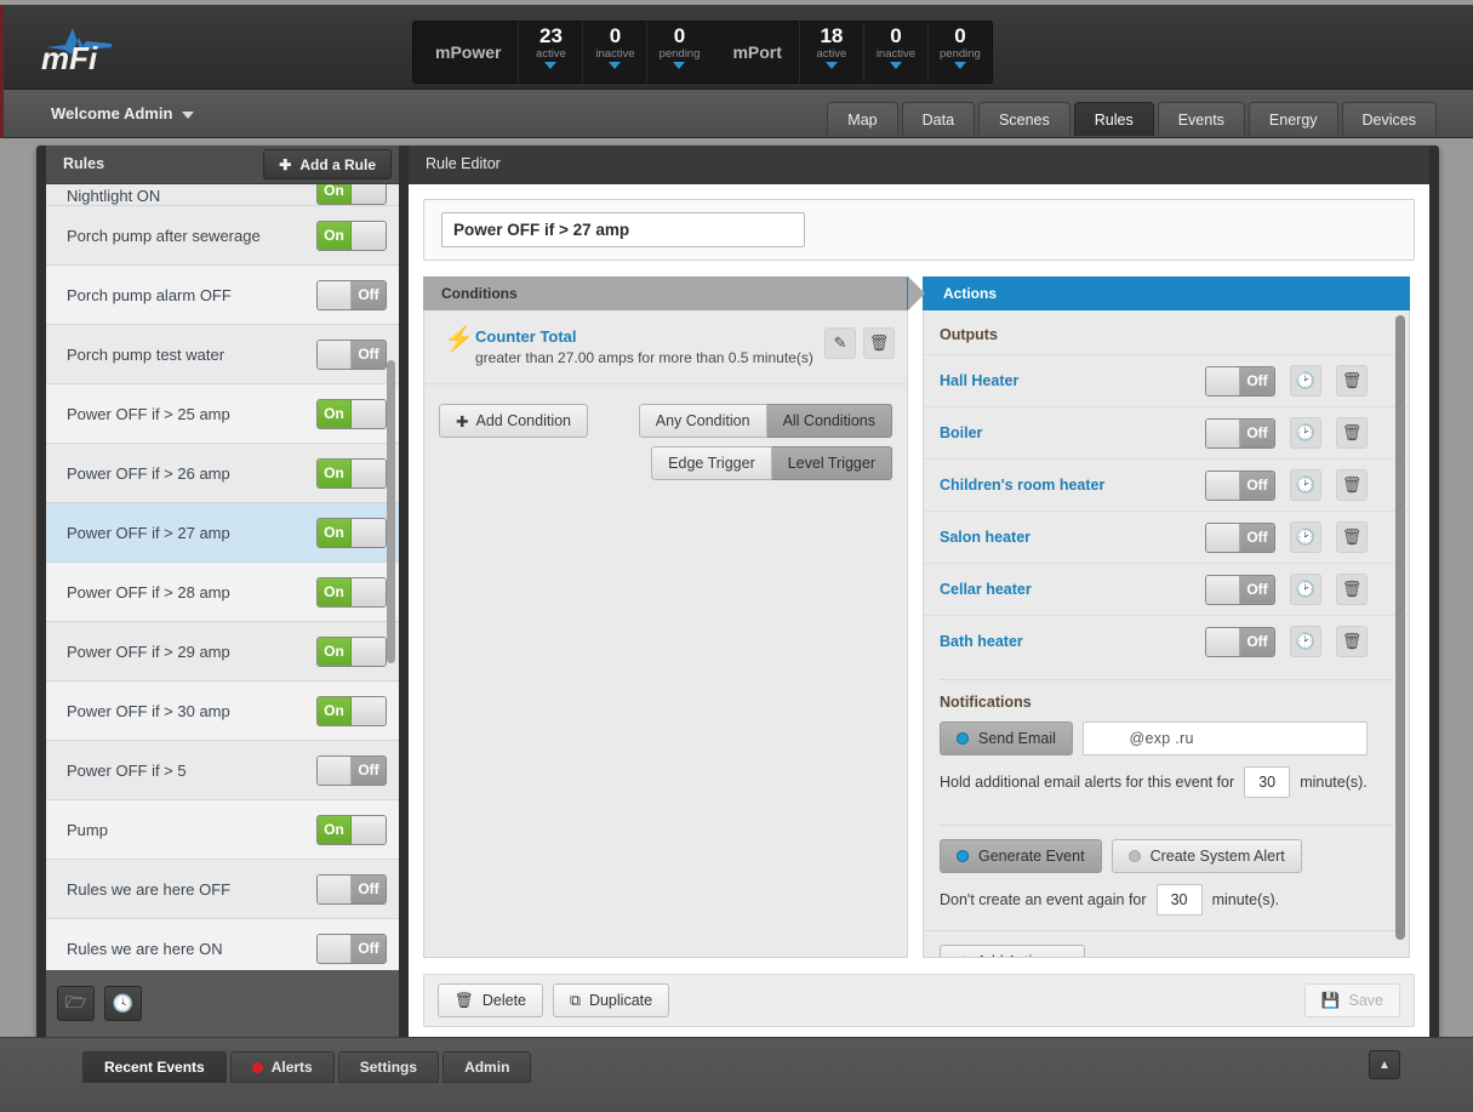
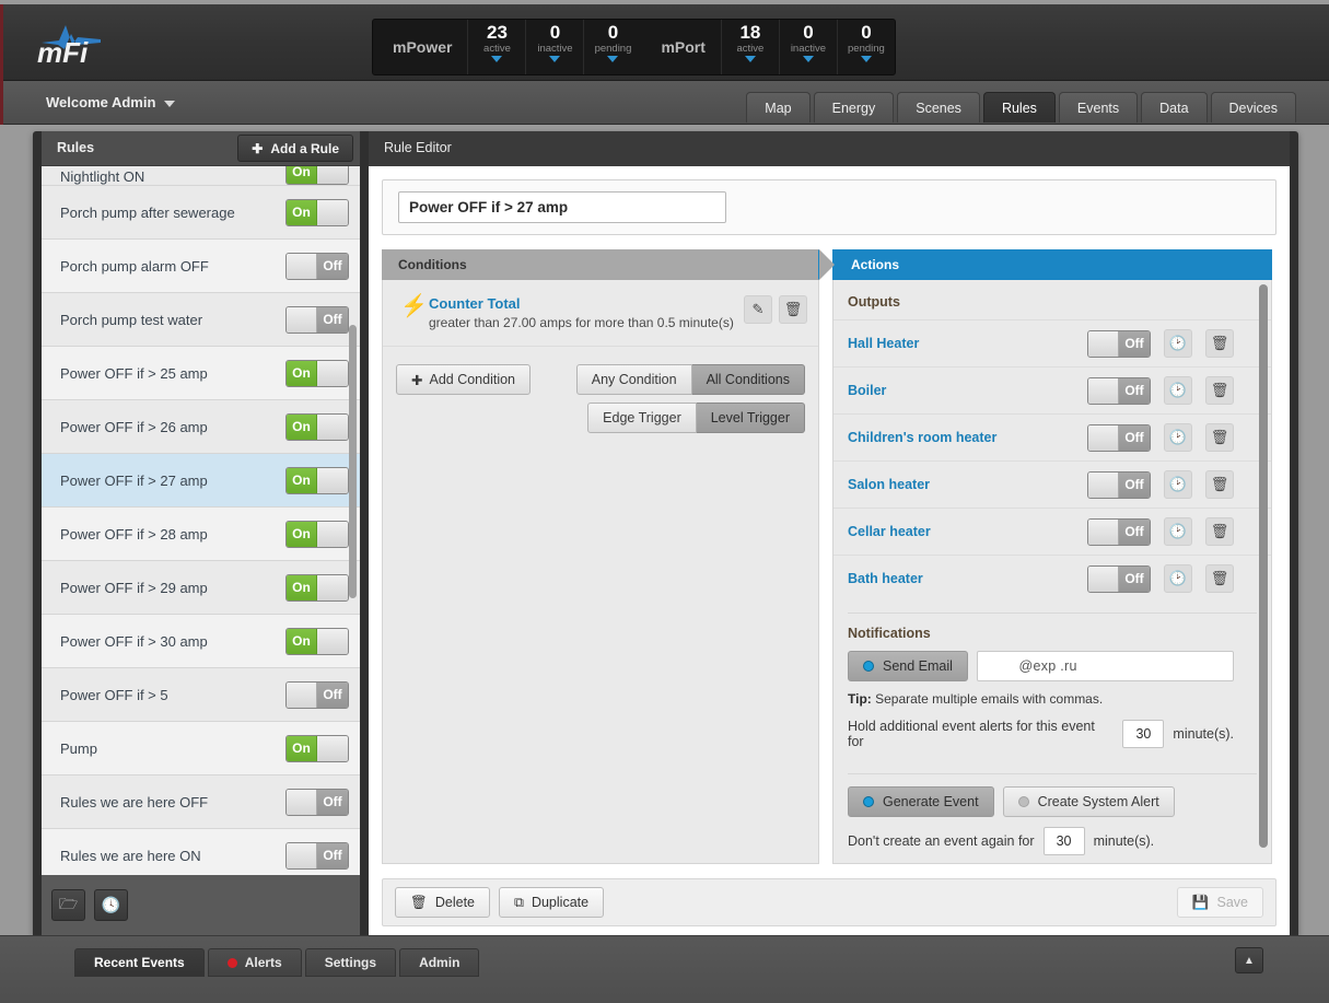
  mFi
  mPower
  23
  active
  0
  inactive
  0
  pending
  mPort
  18
  active
  0
  inactive
  0
  pending
  Welcome Admin
  Map
- Data
+ Energy
  Scenes
  Rules
  Events
- Energy
+ Data
  Devices
  Rules
  ✚
  Add a Rule
  Nightlight ON
  On
  Porch pump after sewerage
  On
  Porch pump alarm OFF
  Off
  Porch pump test water
  Off
  Power OFF if > 25 amp
  On
  Power OFF if > 26 amp
  On
  Power OFF if > 27 amp
  On
  Power OFF if > 28 amp
  On
  Power OFF if > 29 amp
  On
  Power OFF if > 30 amp
  On
  Power OFF if > 5
  Off
  Pump
  On
  Rules we are here OFF
  Off
  Rules we are here ON
  Off
  🗁
  🕓
  Rule Editor
  Power OFF if > 27 amp
  Conditions
  ⚡
  Counter Total
  greater than 27.00 amps for more than 0.5 minute(s)
  ✎
  🗑
  ✚
  Add Condition
  Any Condition
  All Conditions
  Edge Trigger
  Level Trigger
  Actions
  Outputs
  Hall Heater
  Off
  🕑
  🗑
  Boiler
  Off
  🕑
  🗑
  Children's room heater
  Off
  🕑
  🗑
  Salon heater
  Off
  🕑
  🗑
  Cellar heater
  Off
  🕑
  🗑
  Bath heater
  Off
  🕑
  🗑
  Notifications
  Send Email
+ Tip: Separate multiple emails with commas.
- Hold additional email alerts for this event for
+ Hold additional event alerts for this event for
  30
  minute(s).
  Generate Event
  Create System Alert
  Don't create an event again for
  30
  minute(s).
  🗑
  Delete
  ⧉
  Duplicate
  💾
  Save
  Recent Events
  Alerts
  Settings
  Admin
  ▲
